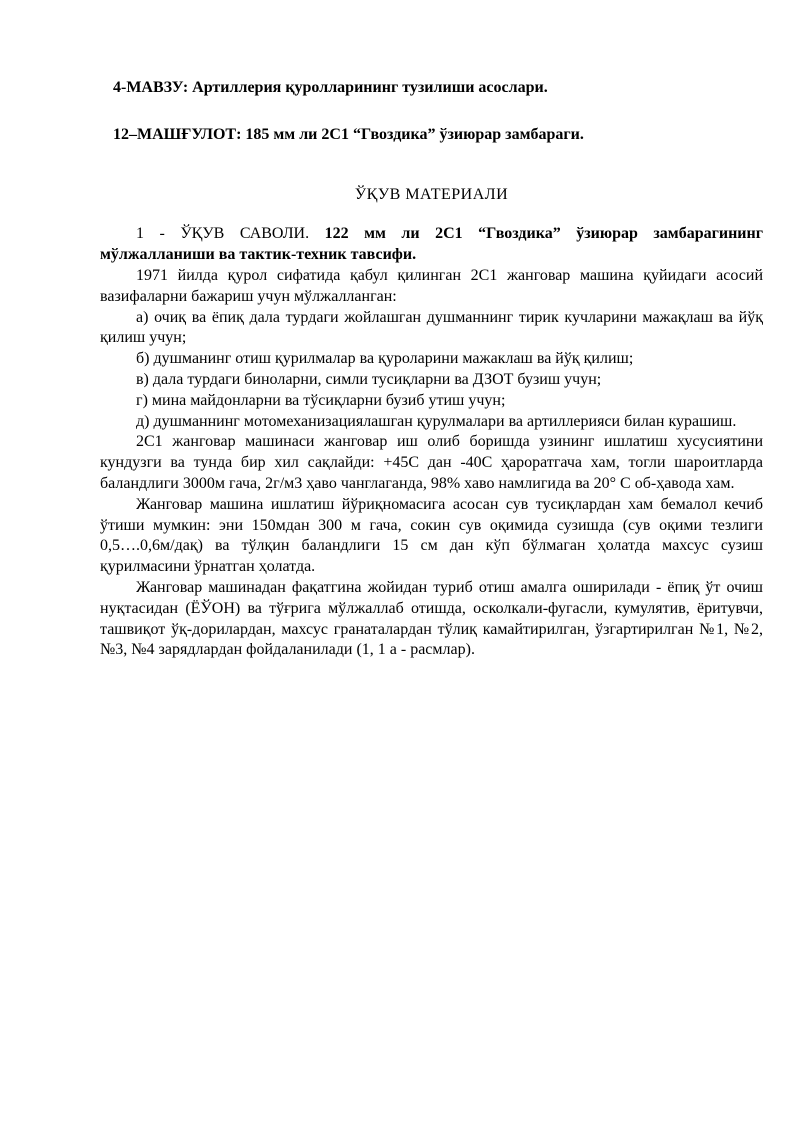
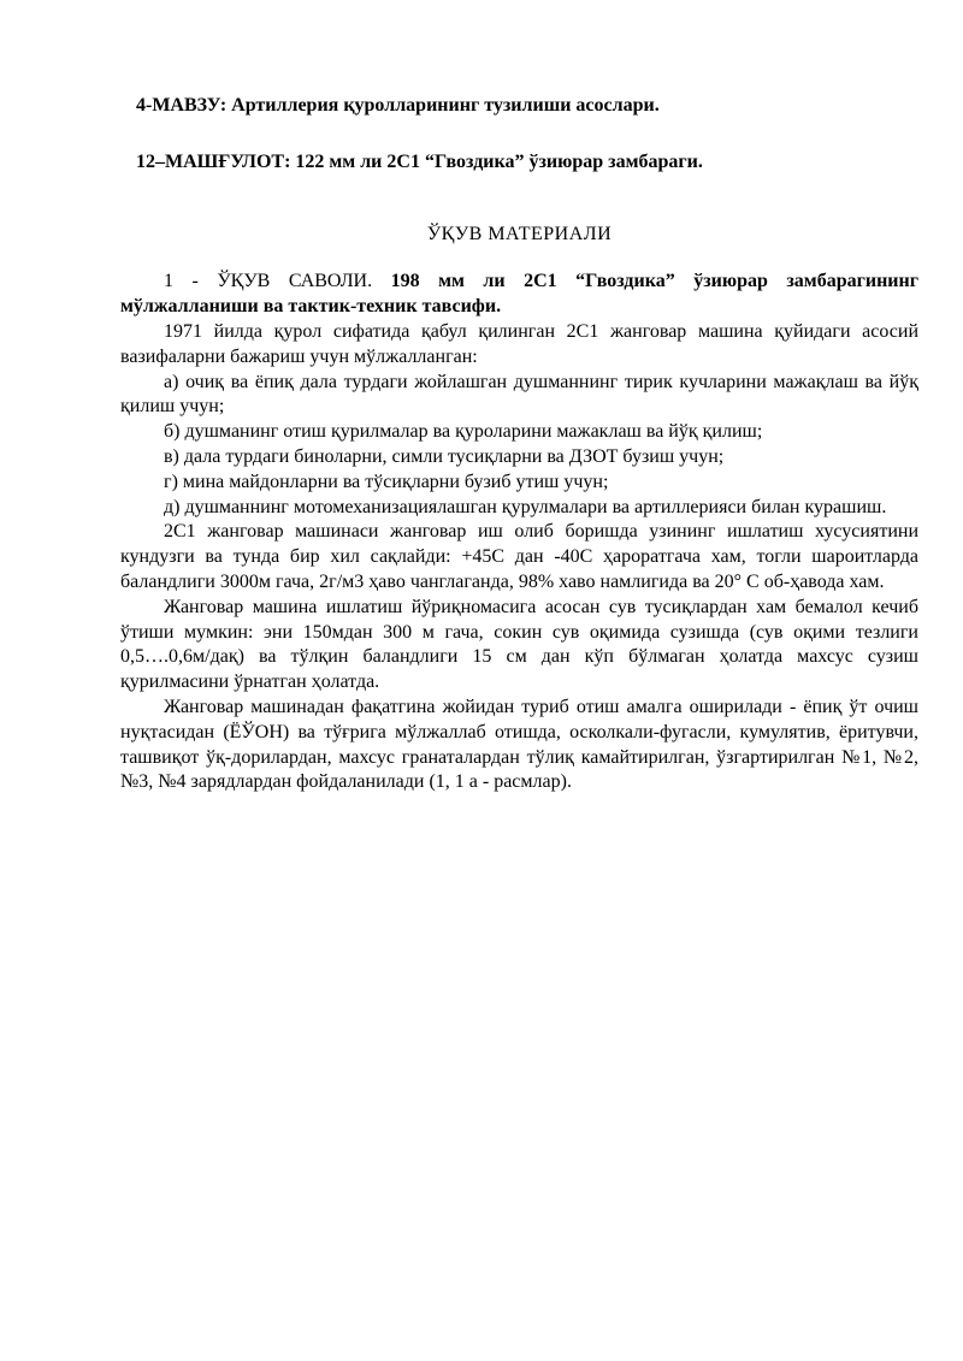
  4-МАВЗУ: Артиллерия қуролларининг тузилиши асослари.
- 12–МАШҒУЛОТ: 185 мм ли 2С1 “Гвоздика” ўзиюрар замбараги.
+ 12–МАШҒУЛОТ: 122 мм ли 2С1 “Гвоздика” ўзиюрар замбараги.
  ЎҚУВ МАТЕРИАЛИ
- 1 - ЎҚУВ САВОЛИ. 122 мм ли 2С1 “Гвоздика” ўзиюрар замбарагининг мўлжалланиши ва тактик-техник тавсифи.
+ 1 - ЎҚУВ САВОЛИ. 198 мм ли 2С1 “Гвоздика” ўзиюрар замбарагининг мўлжалланиши ва тактик-техник тавсифи.
  1971 йилда қурол сифатида қабул қилинган 2С1 жанговар машина қуйидаги асосий вазифаларни бажариш учун мўлжалланган:
  а) очиқ ва ёпиқ дала турдаги жойлашган душманнинг тирик кучларини мажақлаш ва йўқ қилиш учун;
  б) душманинг отиш қурилмалар ва қуроларини мажаклаш ва йўқ қилиш;
  в) дала турдаги биноларни, симли тусиқларни ва ДЗОТ бузиш учун;
  г) мина майдонларни ва тўсиқларни бузиб утиш учун;
  д) душманнинг мотомеханизациялашган қурулмалари ва артиллерияси билан курашиш.
  2С1 жанговар машинаси жанговар иш олиб боришда узининг ишлатиш хусусиятини кундузги ва тунда бир хил сақлайди: +45С дан -40С ҳароратгача хам, тогли шароитларда баландлиги 3000м гача, 2г/м3 ҳаво чанглаганда, 98% хаво намлигида ва 20° С об-ҳавода хам.
  Жанговар машина ишлатиш йўриқномасига асосан сув тусиқлардан хам бемалол кечиб ўтиши мумкин: эни 150мдан 300 м гача, сокин сув оқимида сузишда (сув оқими тезлиги 0,5….0,6м/дақ) ва тўлқин баландлиги 15 см дан кўп бўлмаган ҳолатда махсус сузиш қурилмасини ўрнатган ҳолатда.
  Жанговар машинадан фақатгина жойидан туриб отиш амалга оширилади - ёпиқ ўт очиш нуқтасидан (ЁЎОН) ва тўғрига мўлжаллаб отишда, осколкали-фугасли, кумулятив, ёритувчи, ташвиқот ўқ-дорилардан, махсус гранаталардан тўлиқ камайтирилган, ўзгартирилган №1, №2, №3, №4 зарядлардан фойдаланилади (1, 1 а - расмлар).
